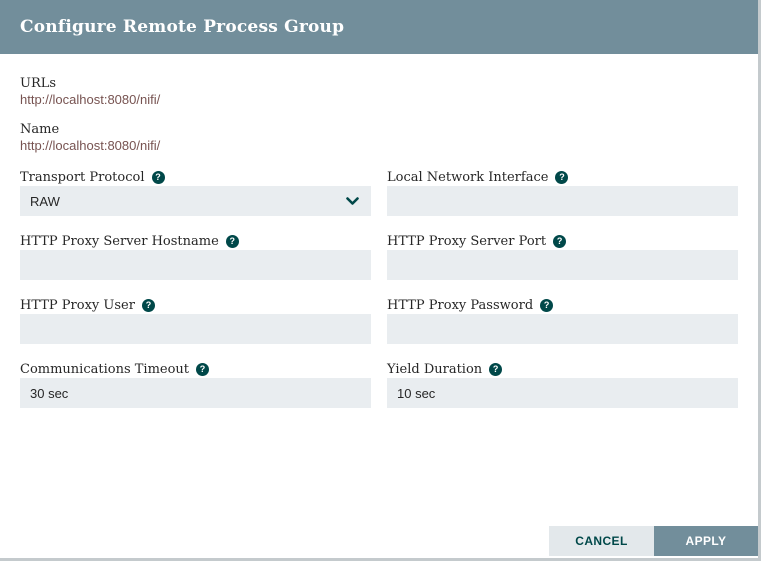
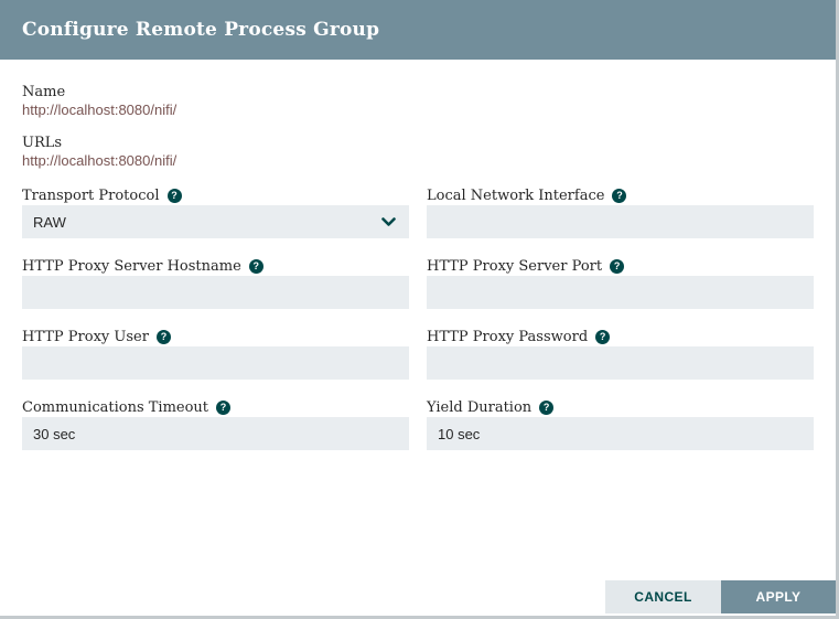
  Configure Remote Process Group
- URLs
+ Name
  http://localhost:8080/nifi/
- Name
+ URLs
  http://localhost:8080/nifi/
  Transport Protocol
  ?
  RAW
  Local Network Interface
  ?
  HTTP Proxy Server Hostname
  ?
  HTTP Proxy Server Port
  ?
  HTTP Proxy User
  ?
  HTTP Proxy Password
  ?
  Communications Timeout
  ?
  30 sec
  Yield Duration
  ?
  10 sec
  CANCEL
  APPLY
